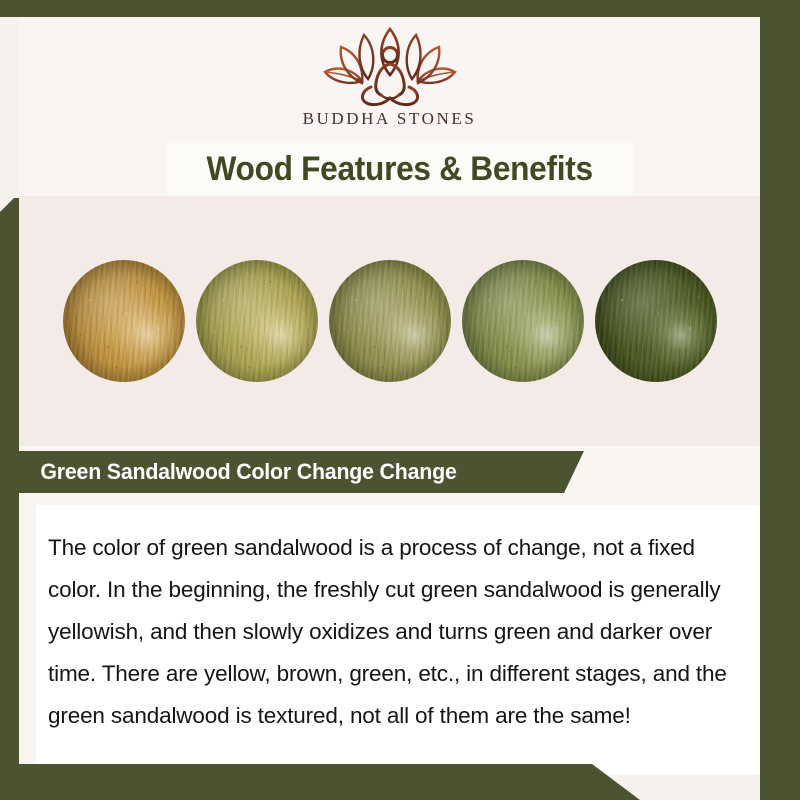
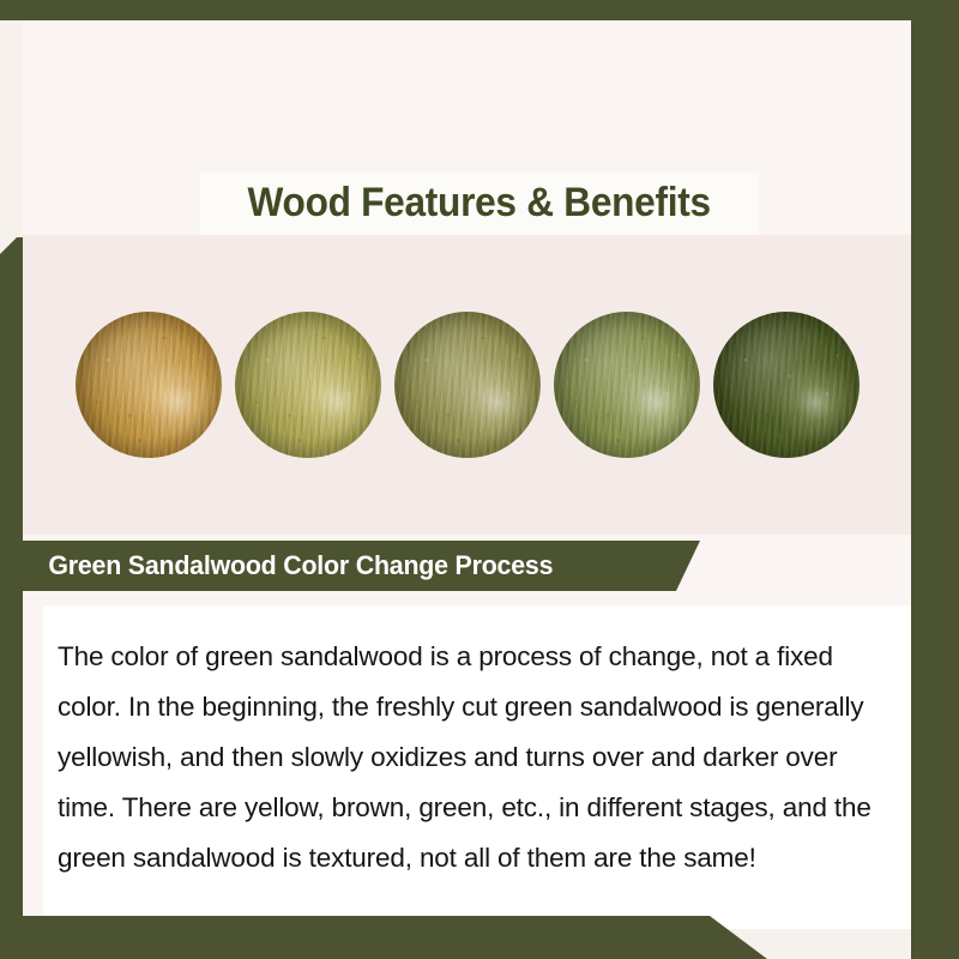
- BUDDHA STONES
  Wood Features & Benefits
- Green Sandalwood Color Change Change
+ Green Sandalwood Color Change Process
- The color of green sandalwood is a process of change, not a fixed color. In the beginning, the freshly cut green sandalwood is generally yellowish, and then slowly oxidizes and turns green and darker over time. There are yellow, brown, green, etc., in different stages, and the green sandalwood is textured, not all of them are the same!
+ The color of green sandalwood is a process of change, not a fixed color. In the beginning, the freshly cut green sandalwood is generally yellowish, and then slowly oxidizes and turns over and darker over time. There are yellow, brown, green, etc., in different stages, and the green sandalwood is textured, not all of them are the same!
